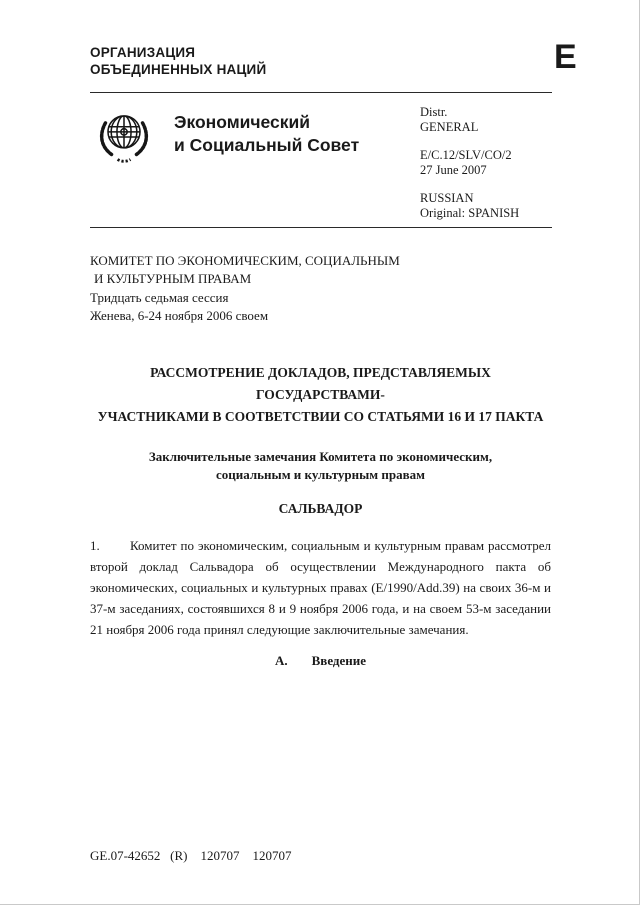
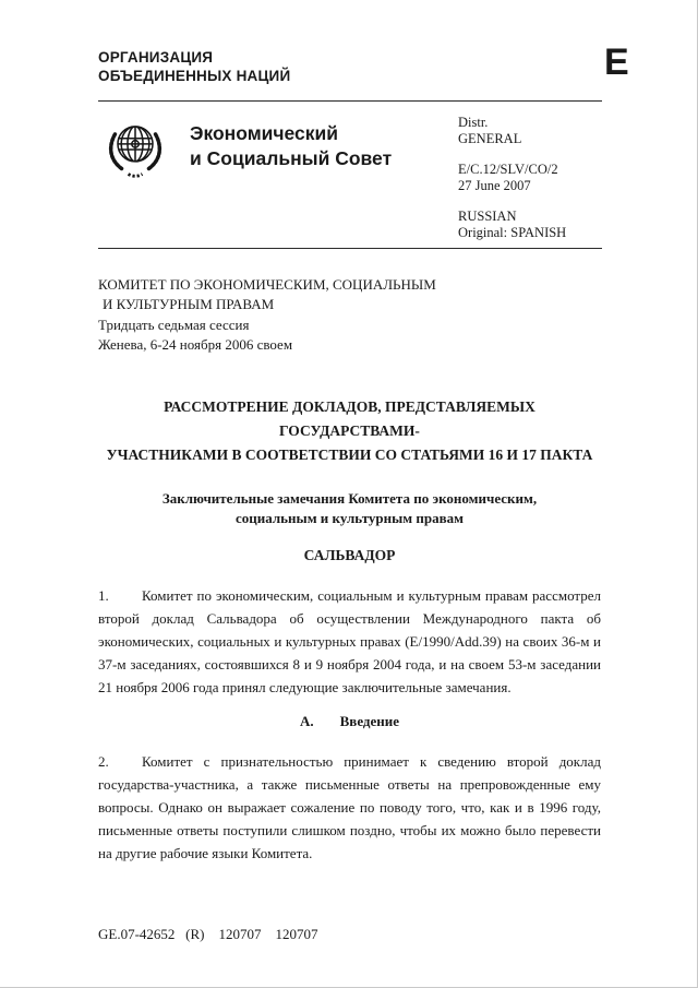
  ОРГАНИЗАЦИЯ
  ОБЪЕДИНЕННЫХ НАЦИЙ
  Экономический
  и Социальный Совет
  Distr.
  GENERAL
  E/C.12/SLV/CO/2
  27 June 2007
  RUSSIAN
  Original: SPANISH
  КОМИТЕТ ПО ЭКОНОМИЧЕСКИМ, СОЦИАЛЬНЫМ
  И КУЛЬТУРНЫМ ПРАВАМ
  Тридцать седьмая сессия
  Женева, 6-24 ноября 2006 своем
  РАССМОТРЕНИЕ ДОКЛАДОВ, ПРЕДСТАВЛЯЕМЫХ ГОСУДАРСТВАМИ-
  УЧАСТНИКАМИ В СООТВЕТСТВИИ СО СТАТЬЯМИ 16 И 17 ПАКТА
  Заключительные замечания Комитета по экономическим,
  социальным и культурным правам
  САЛЬВАДОР
- 1. Комитет по экономическим, социальным и культурным правам рассмотрел второй доклад Сальвадора об осуществлении Международного пакта об экономических, социальных и культурных правах (E/1990/Add.39) на своих 36-м и 37-м заседаниях, состоявшихся 8 и 9 ноября 2006 года, и на своем 53-м заседании 21 ноября 2006 года принял следующие заключительные замечания.
+ 1. Комитет по экономическим, социальным и культурным правам рассмотрел второй доклад Сальвадора об осуществлении Международного пакта об экономических, социальных и культурных правах (E/1990/Add.39) на своих 36-м и 37-м заседаниях, состоявшихся 8 и 9 ноября 2004 года, и на своем 53-м заседании 21 ноября 2006 года принял следующие заключительные замечания.
  A. Введение
+ 2. Комитет с признательностью принимает к сведению второй доклад государства-участника, а также письменные ответы на препровожденные ему вопросы. Однако он выражает сожаление по поводу того, что, как и в 1996 году, письменные ответы поступили слишком поздно, чтобы их можно было перевести на другие рабочие языки Комитета.
  E
  GE.07-42652 (R) 120707 120707
